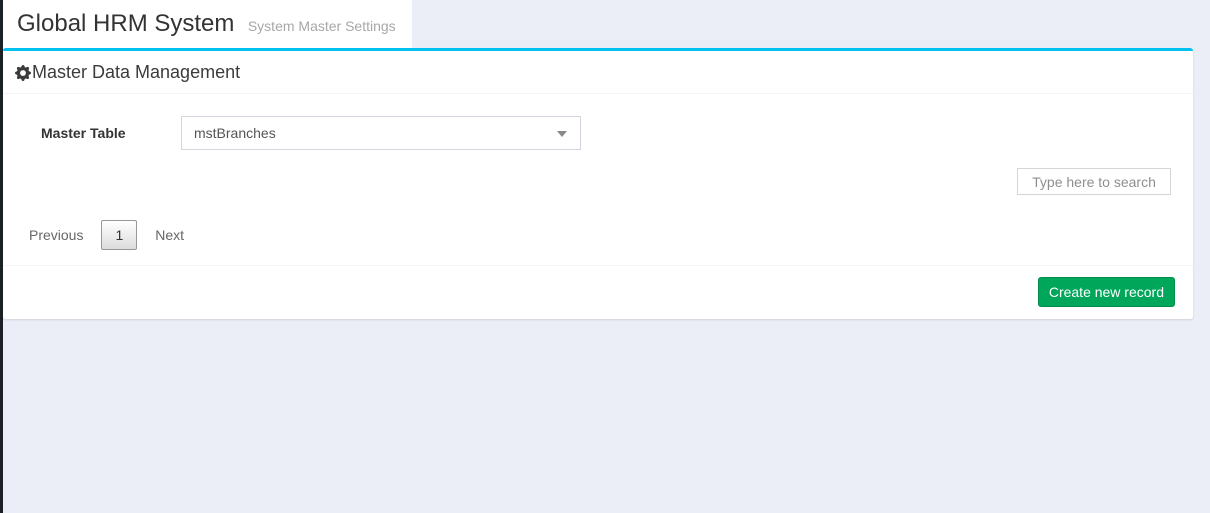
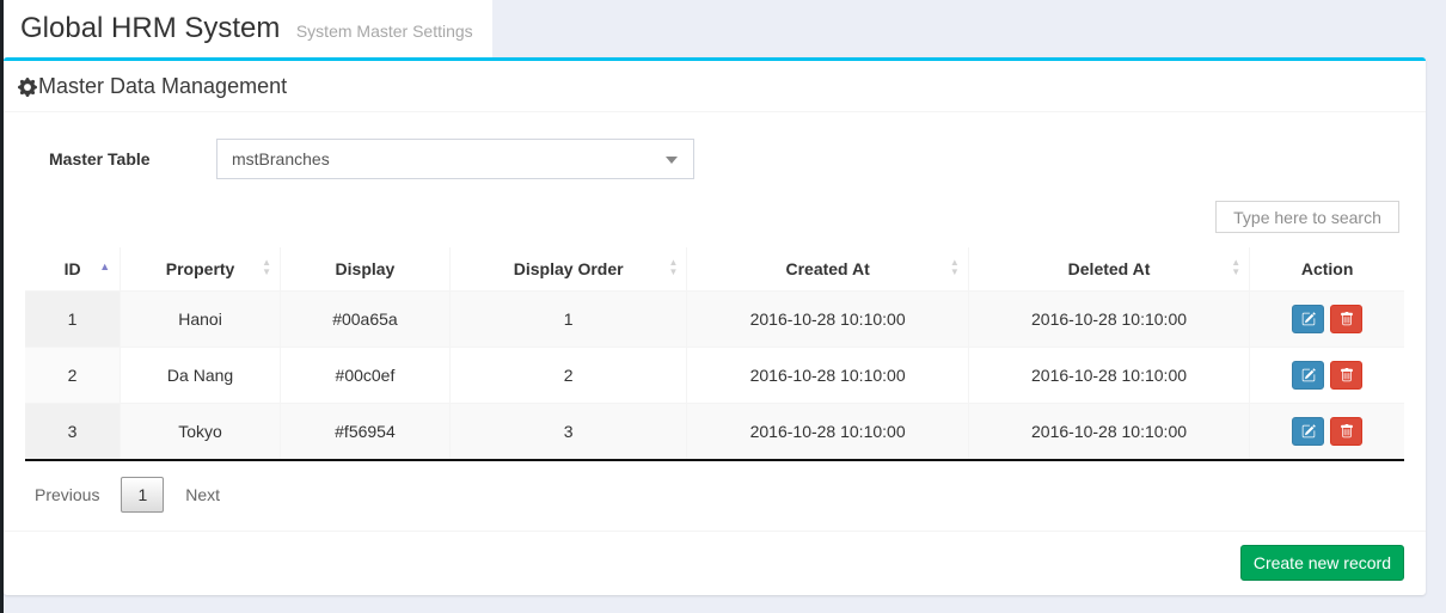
  Global HRM System System Master Settings
  Master Data Management
  Master Table
  mstBranches
  Type here to search
+ ID ▲	Property ▲▼	Display	Display Order ▲▼	Created At ▲▼	Deleted At ▲▼	Action
+ 1	Hanoi	#00a65a	1	2016-10-28 10:10:00	2016-10-28 10:10:00
+ 2	Da Nang	#00c0ef	2	2016-10-28 10:10:00	2016-10-28 10:10:00
+ 3	Tokyo	#f56954	3	2016-10-28 10:10:00	2016-10-28 10:10:00
  Previous
  1
  Next
  Create new record
